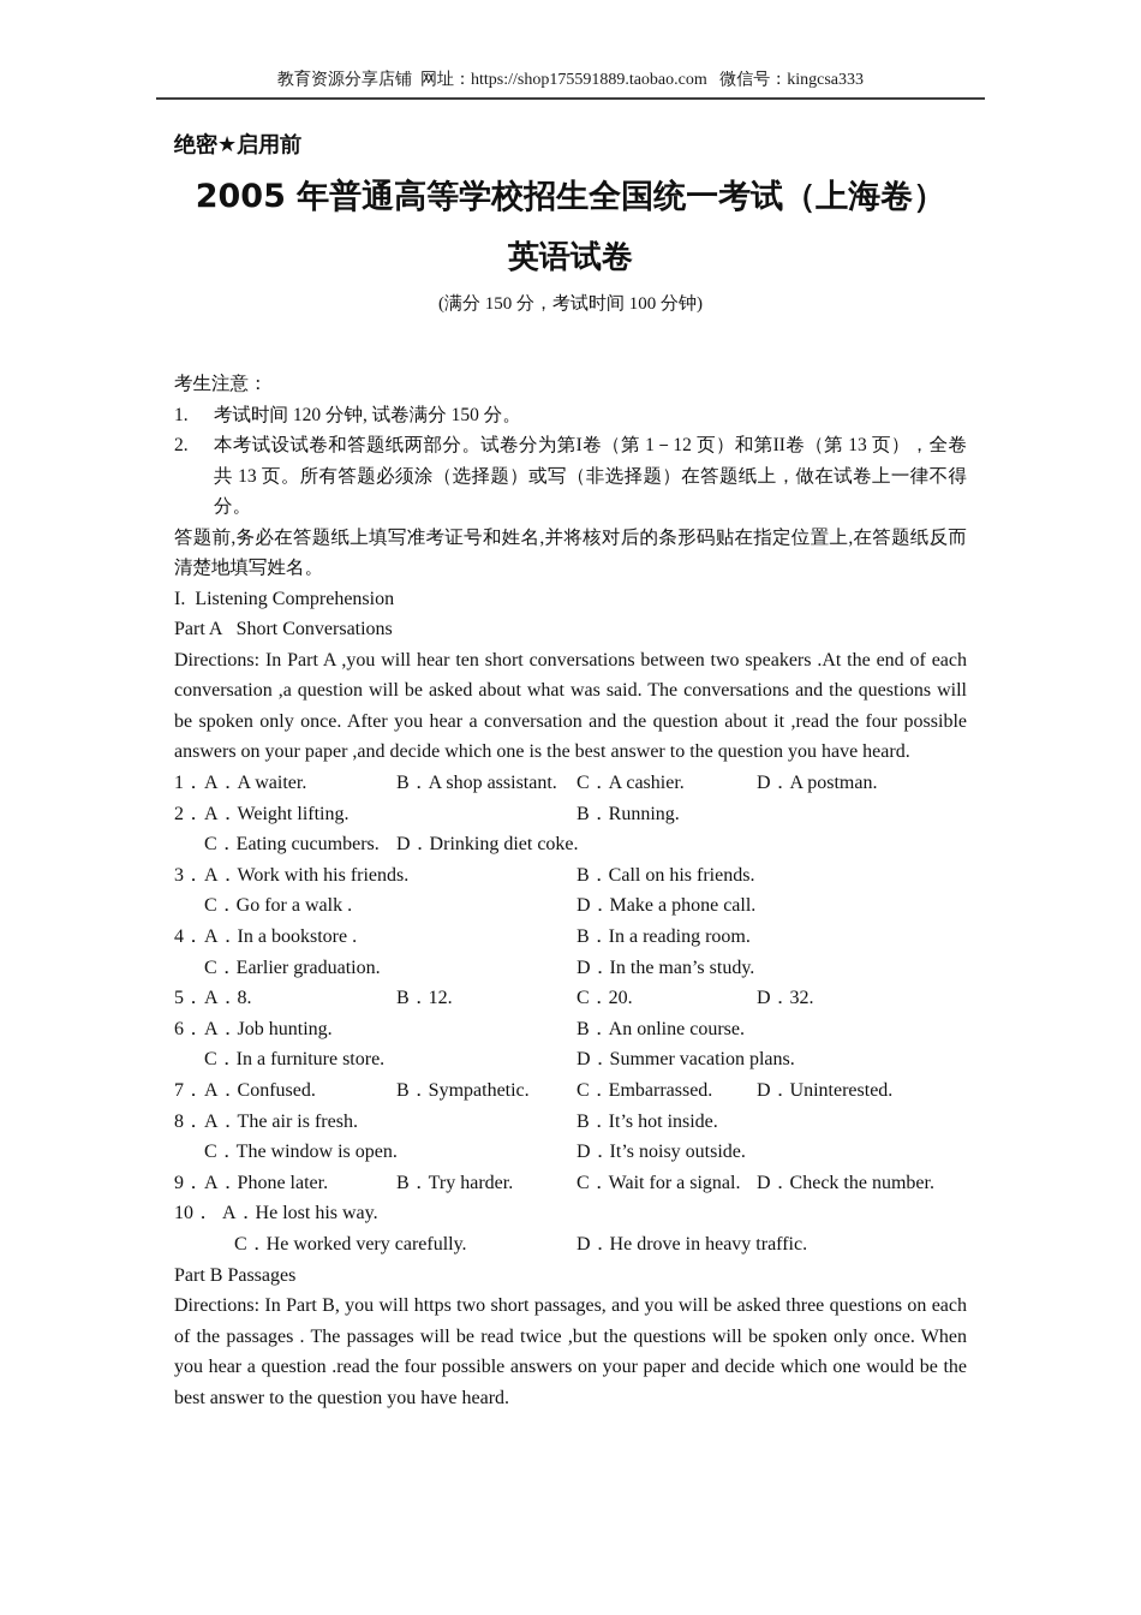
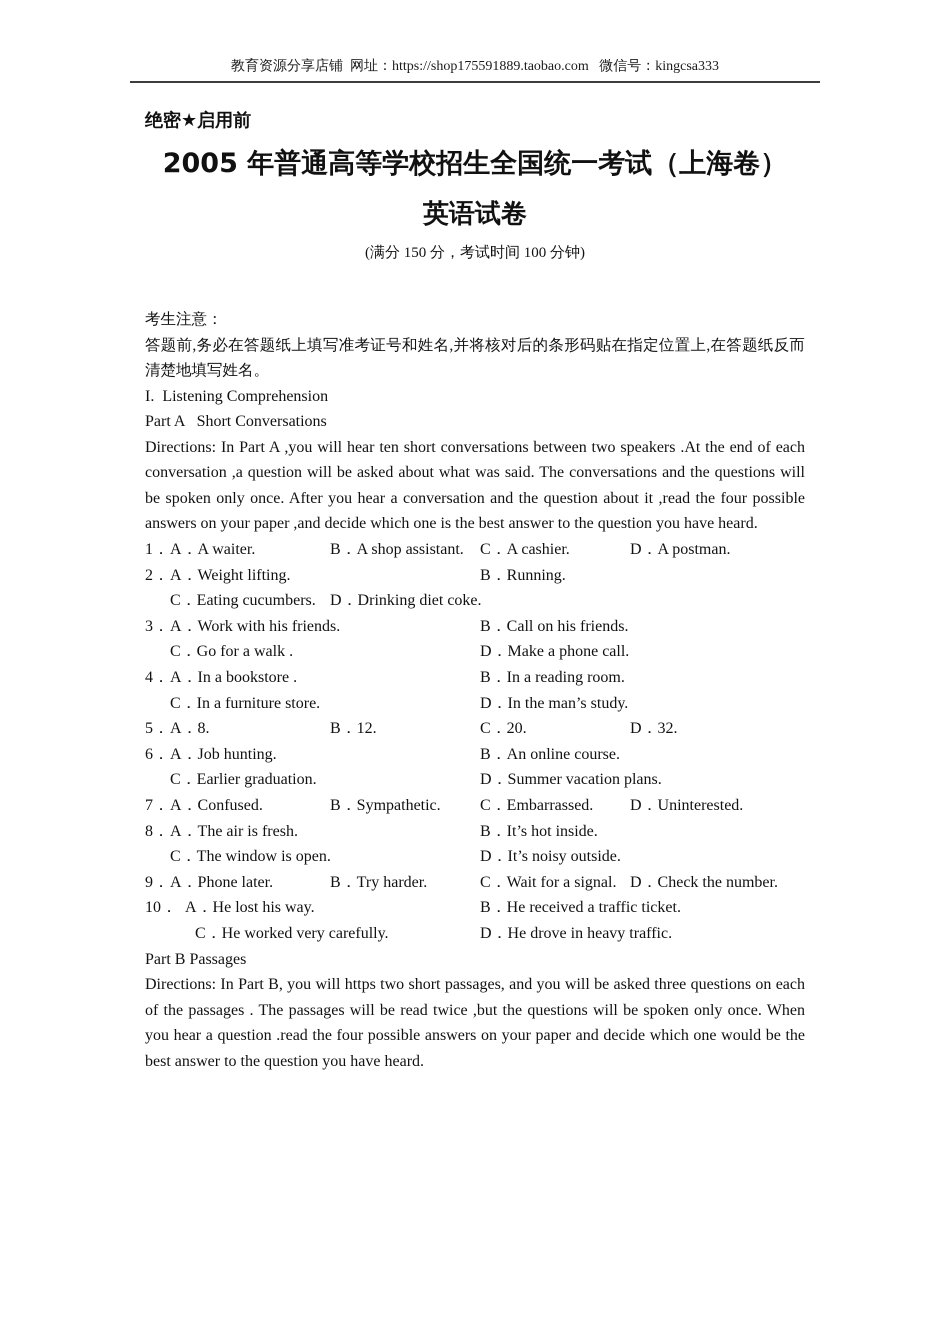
  教育资源分享店铺 网址：https://shop175591889.taobao.com 微信号：kingcsa333
  绝密★启用前
  2005 年普通高等学校招生全国统一考试（上海卷）
  英语试卷
  (满分 150 分，考试时间 100 分钟)
  考生注意：
- 1.
- 考试时间 120 分钟, 试卷满分 150 分。
- 2.
- 本考试设试卷和答题纸两部分。试卷分为第I卷（第 1－12 页）和第II卷（第 13 页），全卷共 13 页。所有答题必须涂（选择题）或写（非选择题）在答题纸上，做在试卷上一律不得分。
  答题前,务必在答题纸上填写准考证号和姓名,并将核对后的条形码贴在指定位置上,在答题纸反而清楚地填写姓名。
  I. Listening Comprehension
  Part A Short Conversations
  Directions: In Part A ,you will hear ten short conversations between two speakers .At the end of each conversation ,a question will be asked about what was said. The conversations and the questions will be spoken only once. After you hear a conversation and the question about it ,read the four possible answers on your paper ,and decide which one is the best answer to the question you have heard.
  1．
  A．A waiter.
  B．A shop assistant.
  C．A cashier.
  D．A postman.
  2．
  A．Weight lifting.
  B．Running.
  C．Eating cucumbers.
  D．Drinking diet coke.
  3．
  A．Work with his friends.
  B．Call on his friends.
  C．Go for a walk .
  D．Make a phone call.
  4．
  A．In a bookstore .
  B．In a reading room.
- C．Earlier graduation.
+ C．In a furniture store.
  D．In the man’s study.
  5．
  A．8.
  B．12.
  C．20.
  D．32.
  6．
  A．Job hunting.
  B．An online course.
- C．In a furniture store.
+ C．Earlier graduation.
  D．Summer vacation plans.
  7．
  A．Confused.
  B．Sympathetic.
  C．Embarrassed.
  D．Uninterested.
  8．
  A．The air is fresh.
  B．It’s hot inside.
  C．The window is open.
  D．It’s noisy outside.
  9．
  A．Phone later.
  B．Try harder.
  C．Wait for a signal.
  D．Check the number.
  10．
  A．He lost his way.
+ B．He received a traffic ticket.
  C．He worked very carefully.
  D．He drove in heavy traffic.
  Part B Passages
  Directions: In Part B, you will https two short passages, and you will be asked three questions on each of the passages . The passages will be read twice ,but the questions will be spoken only once. When you hear a question .read the four possible answers on your paper and decide which one would be the best answer to the question you have heard.
